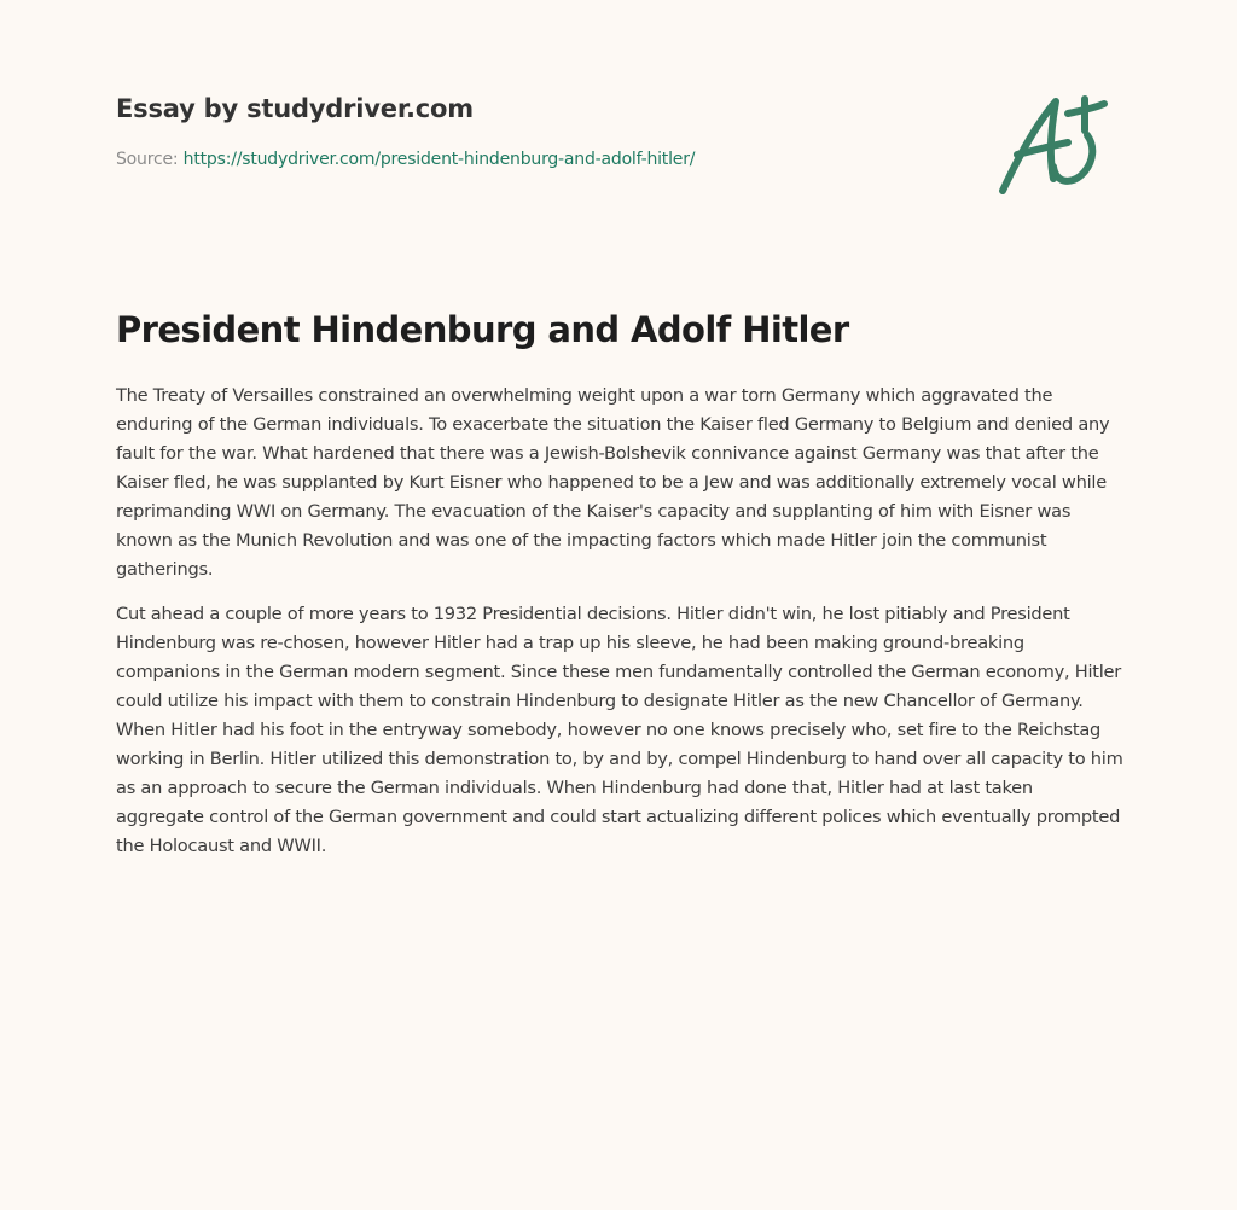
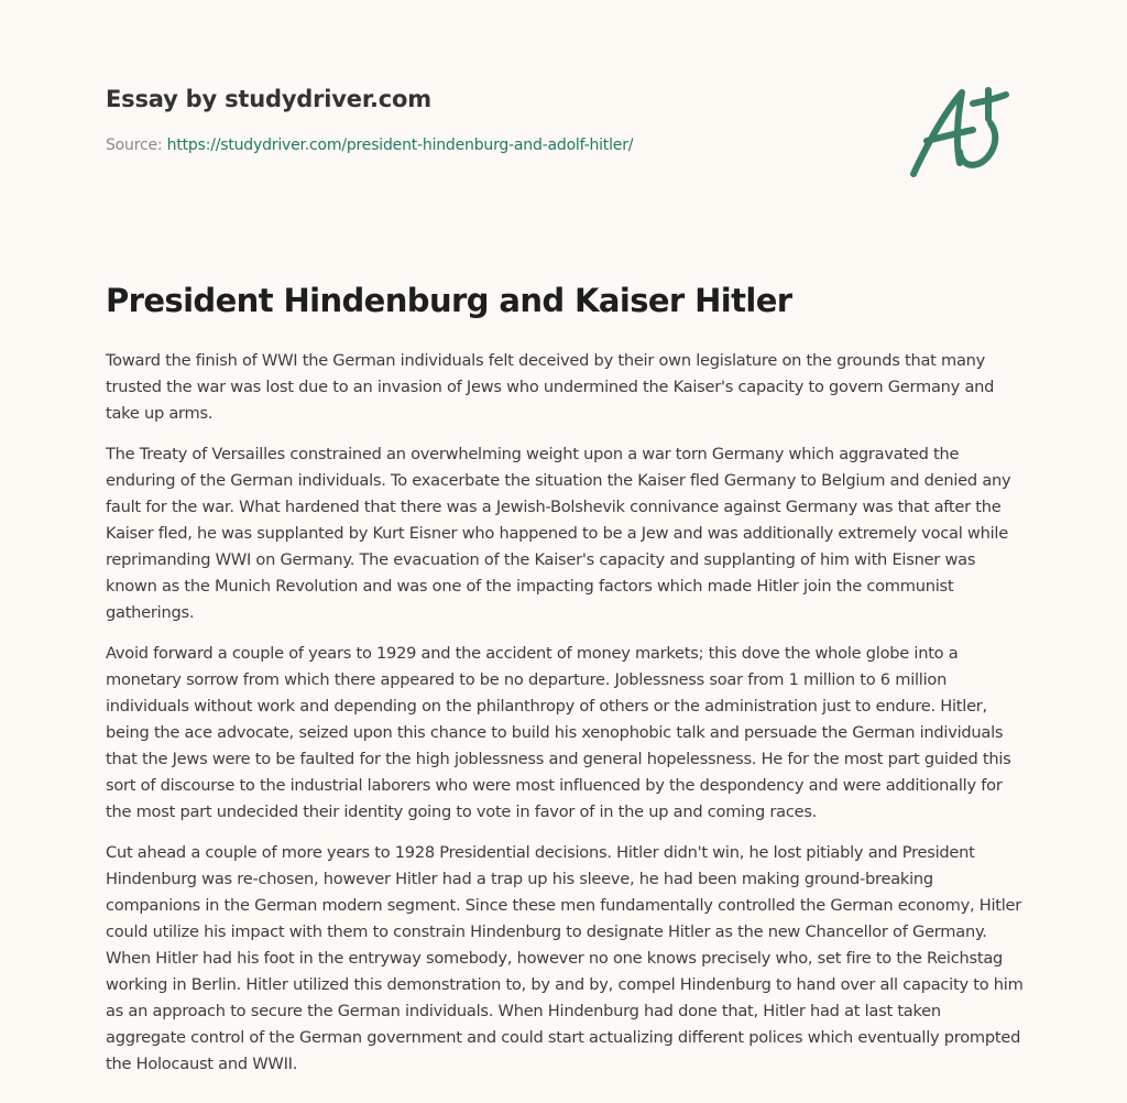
  Essay by studydriver.com
  Source: https://studydriver.com/president-hindenburg-and-adolf-hitler/
- President Hindenburg and Adolf Hitler
+ President Hindenburg and Kaiser Hitler
+ Toward the finish of WWI the German individuals felt deceived by their own legislature on the grounds that many trusted the war was lost due to an invasion of Jews who undermined the Kaiser's capacity to govern Germany and take up arms.
  The Treaty of Versailles constrained an overwhelming weight upon a war torn Germany which aggravated the enduring of the German individuals. To exacerbate the situation the Kaiser fled Germany to Belgium and denied any fault for the war. What hardened that there was a Jewish-Bolshevik connivance against Germany was that after the Kaiser fled, he was supplanted by Kurt Eisner who happened to be a Jew and was additionally extremely vocal while reprimanding WWI on Germany. The evacuation of the Kaiser's capacity and supplanting of him with Eisner was known as the Munich Revolution and was one of the impacting factors which made Hitler join the communist gatherings.
+ Avoid forward a couple of years to 1929 and the accident of money markets; this dove the whole globe into a monetary sorrow from which there appeared to be no departure. Joblessness soar from 1 million to 6 million individuals without work and depending on the philanthropy of others or the administration just to endure. Hitler, being the ace advocate, seized upon this chance to build his xenophobic talk and persuade the German individuals that the Jews were to be faulted for the high joblessness and general hopelessness. He for the most part guided this sort of discourse to the industrial laborers who were most influenced by the despondency and were additionally for the most part undecided their identity going to vote in favor of in the up and coming races.
- Cut ahead a couple of more years to 1932 Presidential decisions. Hitler didn't win, he lost pitiably and President Hindenburg was re-chosen, however Hitler had a trap up his sleeve, he had been making ground-breaking companions in the German modern segment. Since these men fundamentally controlled the German economy, Hitler could utilize his impact with them to constrain Hindenburg to designate Hitler as the new Chancellor of Germany. When Hitler had his foot in the entryway somebody, however no one knows precisely who, set fire to the Reichstag working in Berlin. Hitler utilized this demonstration to, by and by, compel Hindenburg to hand over all capacity to him as an approach to secure the German individuals. When Hindenburg had done that, Hitler had at last taken aggregate control of the German government and could start actualizing different polices which eventually prompted the Holocaust and WWII.
+ Cut ahead a couple of more years to 1928 Presidential decisions. Hitler didn't win, he lost pitiably and President Hindenburg was re-chosen, however Hitler had a trap up his sleeve, he had been making ground-breaking companions in the German modern segment. Since these men fundamentally controlled the German economy, Hitler could utilize his impact with them to constrain Hindenburg to designate Hitler as the new Chancellor of Germany. When Hitler had his foot in the entryway somebody, however no one knows precisely who, set fire to the Reichstag working in Berlin. Hitler utilized this demonstration to, by and by, compel Hindenburg to hand over all capacity to him as an approach to secure the German individuals. When Hindenburg had done that, Hitler had at last taken aggregate control of the German government and could start actualizing different polices which eventually prompted the Holocaust and WWII.
